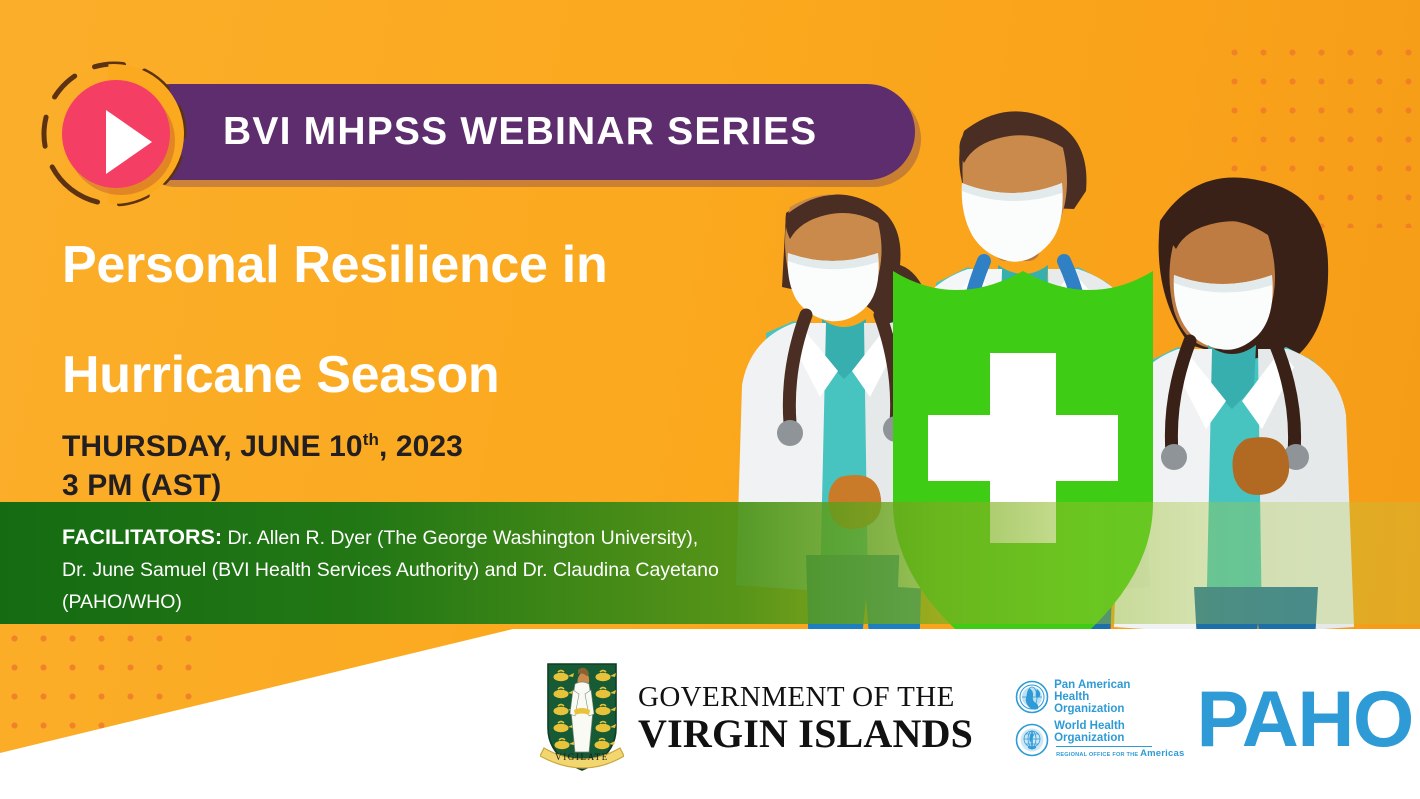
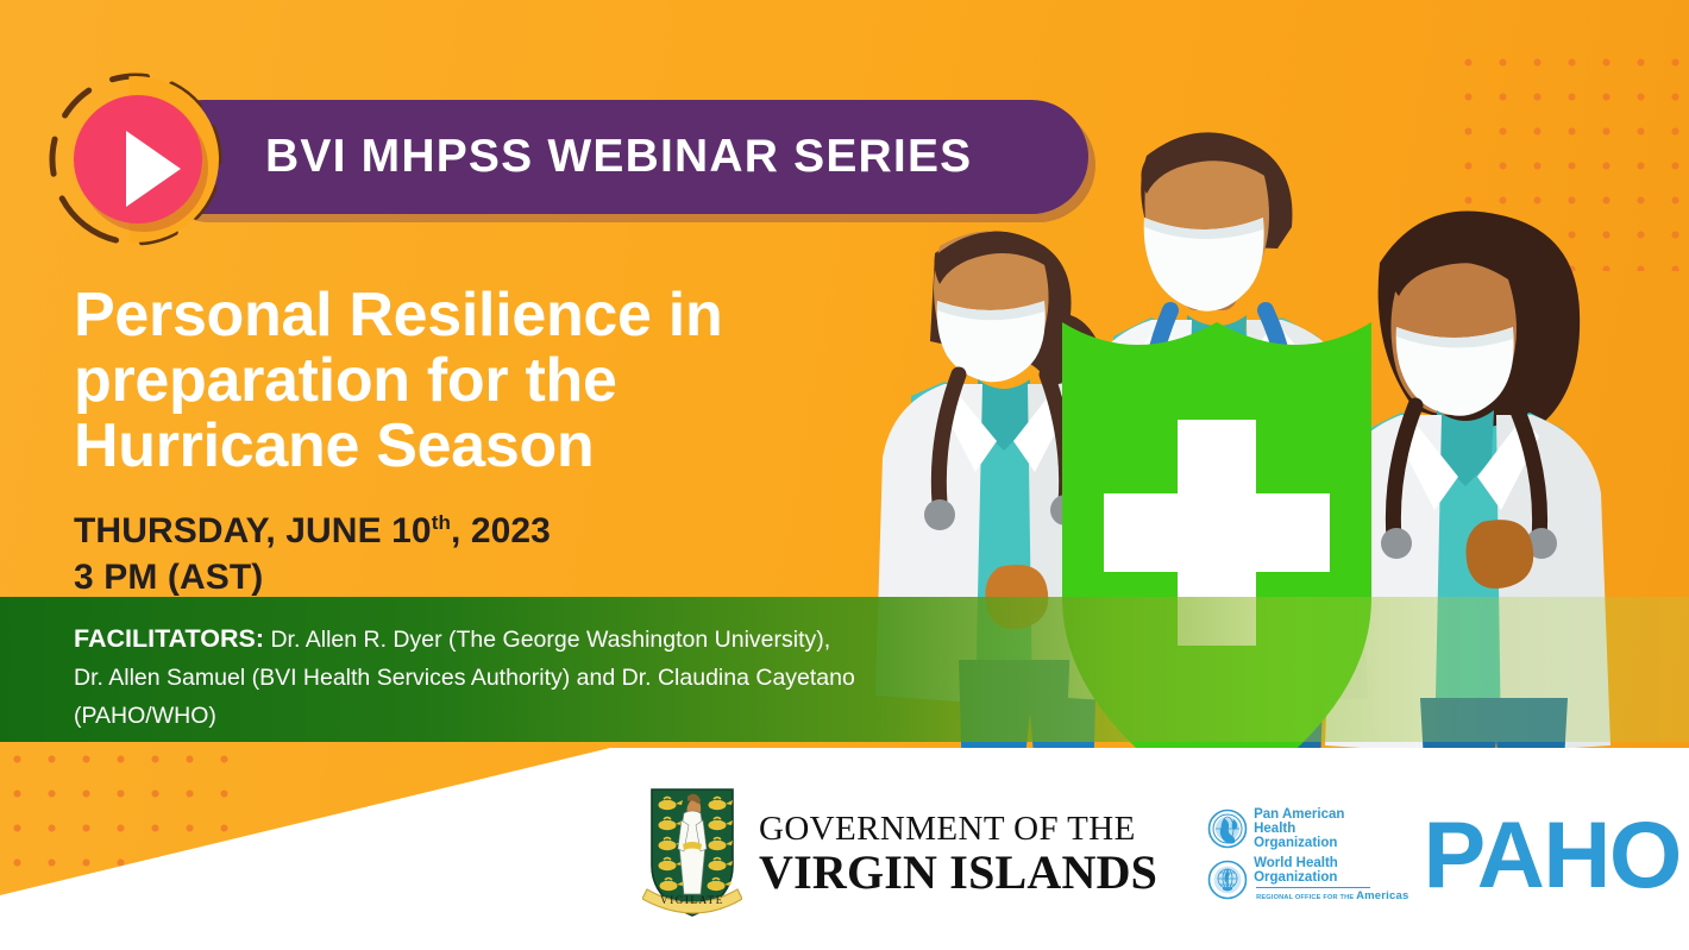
  BVI MHPSS WEBINAR SERIES
  Personal Resilience in
+ preparation for the
  Hurricane Season
  THURSDAY, JUNE 10th, 2023
  3 PM (AST)
- FACILITATORS: Dr. Allen R. Dyer (The George Washington University), Dr. June Samuel (BVI Health Services Authority) and Dr. Claudina Cayetano (PAHO/WHO)
+ FACILITATORS: Dr. Allen R. Dyer (The George Washington University), Dr. Allen Samuel (BVI Health Services Authority) and Dr. Claudina Cayetano (PAHO/WHO)
  VIGILATE
  GOVERNMENT OF THE
  VIRGIN ISLANDS
  Pan American
  Health
  Organization
  World Health
  Organization
  PAHO
